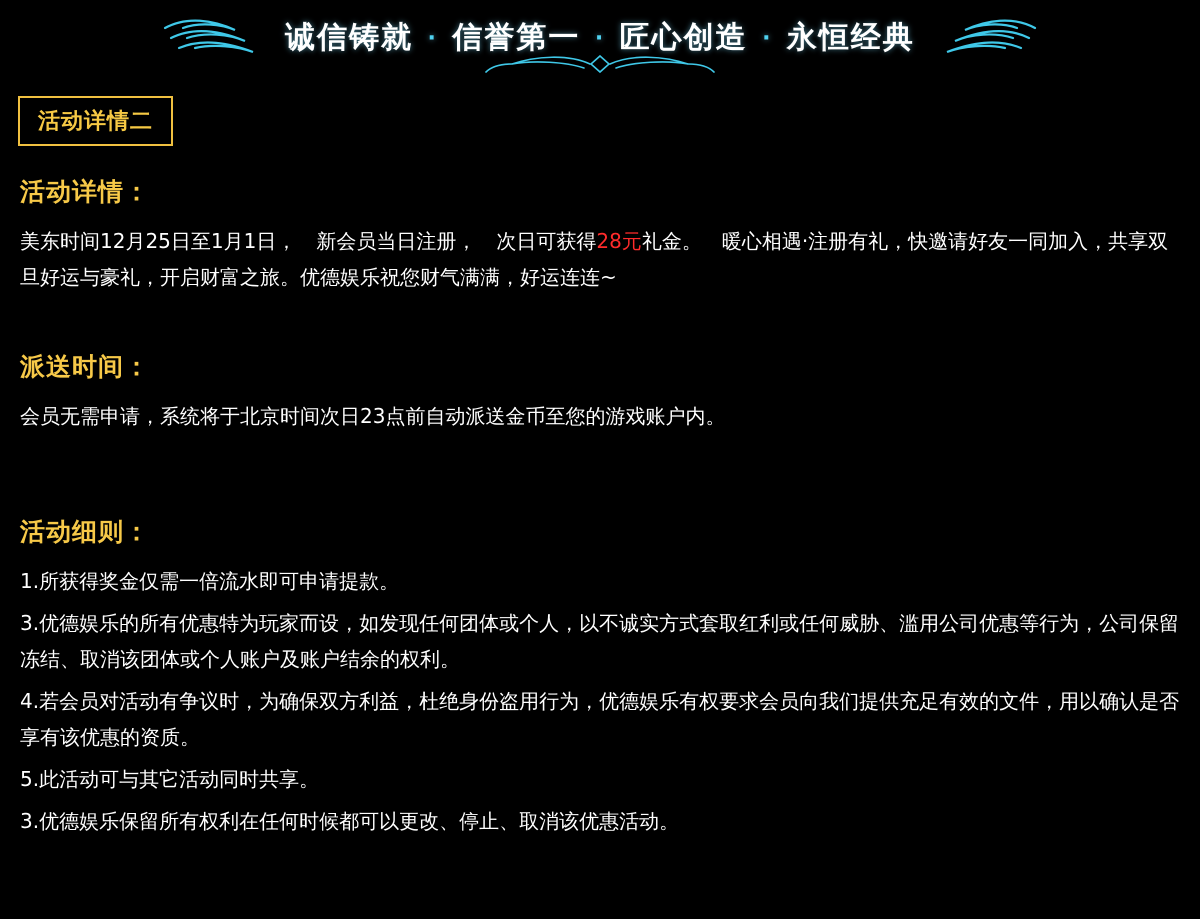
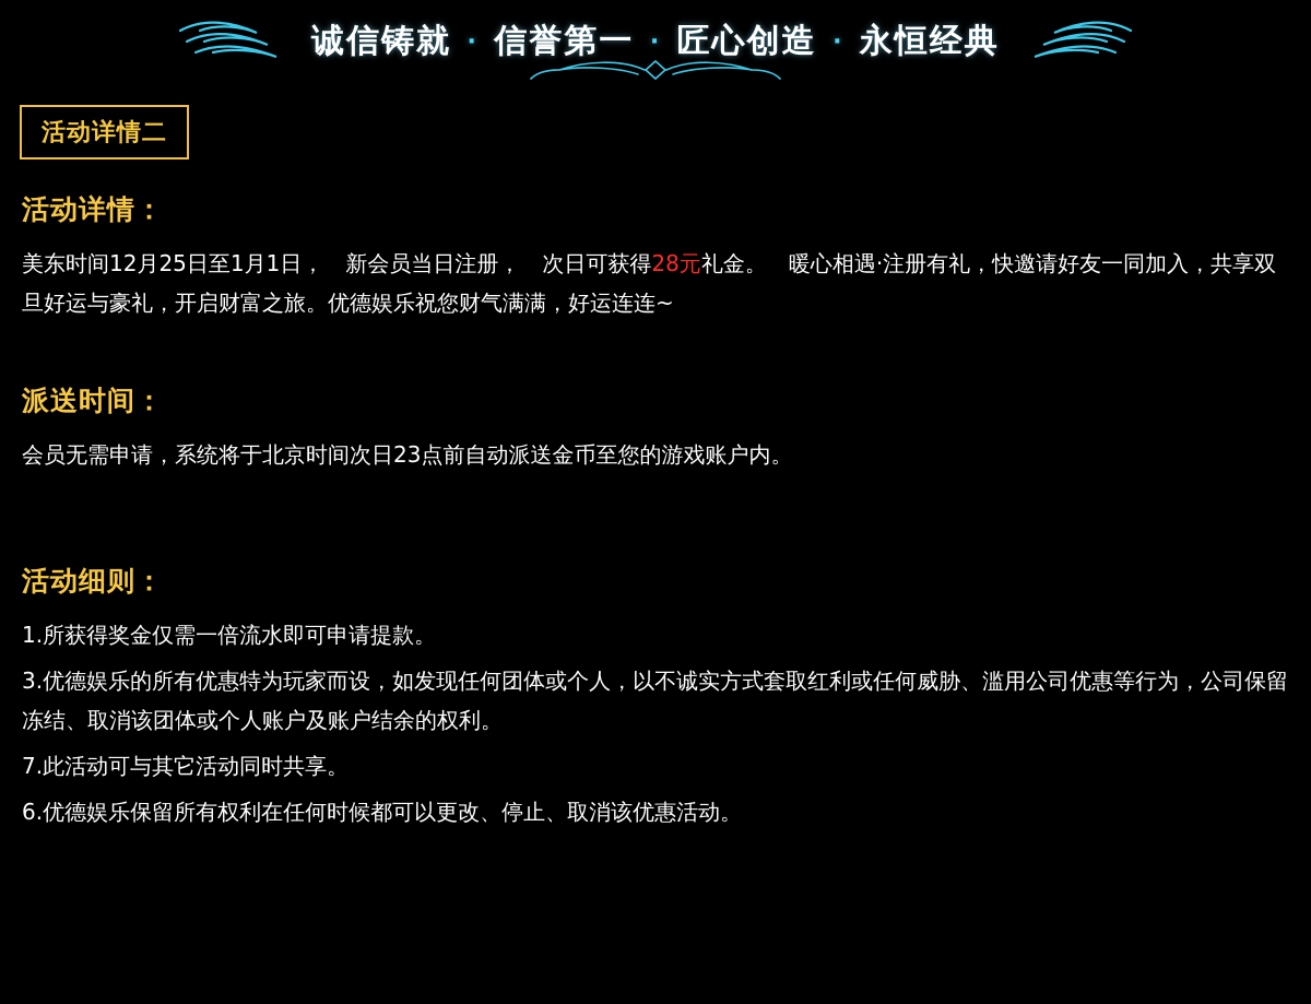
  诚信铸就 · 信誉第一 · 匠心创造 · 永恒经典
  活动详情二
  活动详情：
  美东时间12月25日至1月1日， 新会员当日注册， 次日可获得28元礼金。 暖心相遇·注册有礼，快邀请好友一同加入，共享双旦好运与豪礼，开启财富之旅。优德娱乐祝您财气满满，好运连连~
  派送时间：
  会员无需申请，系统将于北京时间次日23点前自动派送金币至您的游戏账户内。
  活动细则：
  1.所获得奖金仅需一倍流水即可申请提款。
  3.优德娱乐的所有优惠特为玩家而设，如发现任何团体或个人，以不诚实方式套取红利或任何威胁、滥用公司优惠等行为，公司保留冻结、取消该团体或个人账户及账户结余的权利。
- 4.若会员对活动有争议时，为确保双方利益，杜绝身份盗用行为，优德娱乐有权要求会员向我们提供充足有效的文件，用以确认是否享有该优惠的资质。
- 5.此活动可与其它活动同时共享。
+ 7.此活动可与其它活动同时共享。
- 3.优德娱乐保留所有权利在任何时候都可以更改、停止、取消该优惠活动。
+ 6.优德娱乐保留所有权利在任何时候都可以更改、停止、取消该优惠活动。
